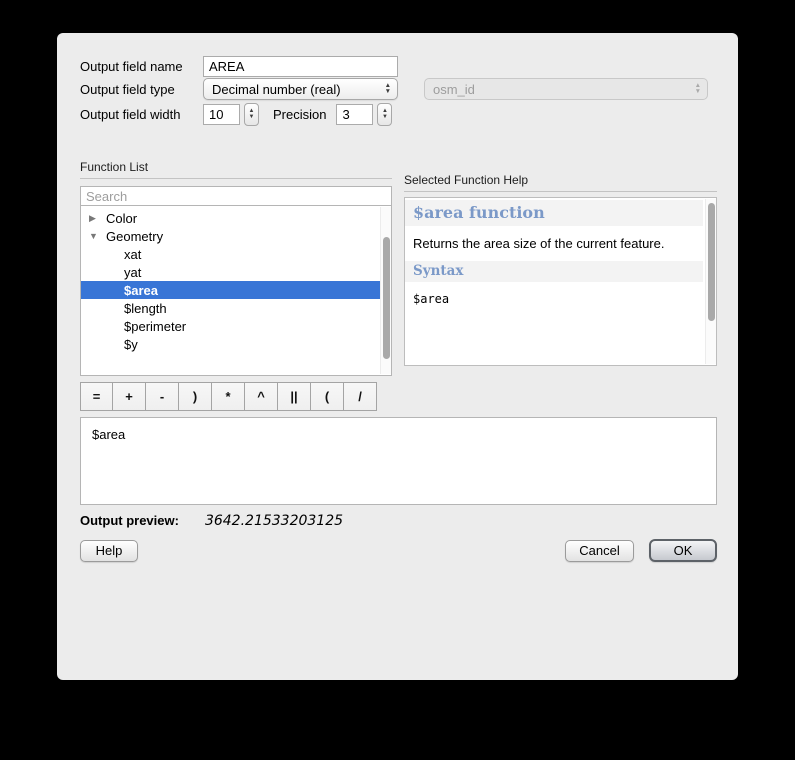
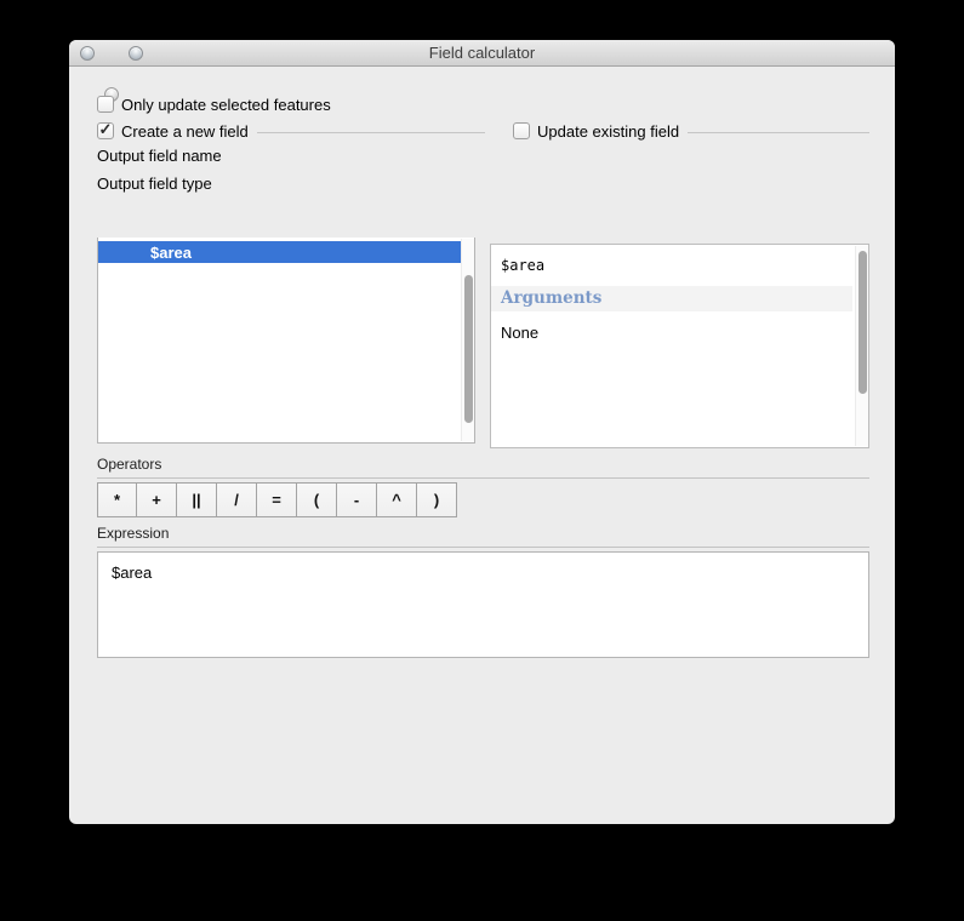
+ Field calculator
+ Only update selected features
+ Create a new field
+ Update existing field
  Output field name
- AREA
  Output field type
- Decimal number (real)
- osm_id
- Output field width
- 10
- Precision
- 3
- Function List
- Search
- ▶
- Color
- ▼
- Geometry
- xat
- yat
  $area
- $length
- $perimeter
- $y
- Selected Function Help
- $area function
- Returns the area size of the current feature.
- Syntax
  $area
+ Arguments
+ None
+ Operators
- =
+ *
  +
- -
+ ||
- )
+ /
- *
+ =
- ^
+ (
- ||
+ -
- (
+ ^
- /
+ )
+ Expression
  $area
- Output preview:
- 3642.21533203125
- Help
- Cancel
- OK
